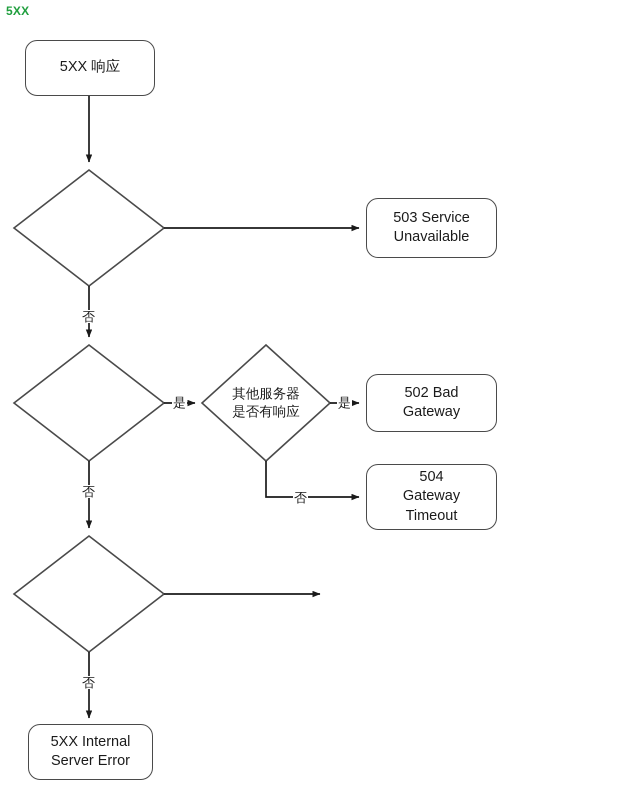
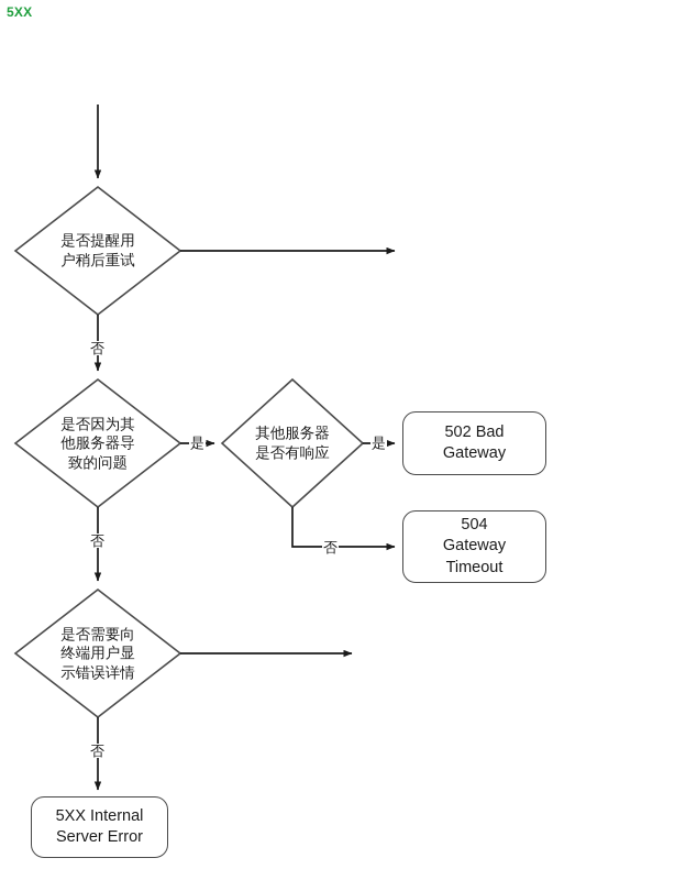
  5XX
- 5XX 响应
- 503 Service
- Unavailable
  502 Bad
  Gateway
  504
  Gateway
  Timeout
  5XX Internal
  Server Error
+ 是否提醒用
+ 户稍后重试
+ 是否因为其
+ 他服务器导
+ 致的问题
  其他服务器
  是否有响应
+ 是否需要向
+ 终端用户显
+ 示错误详情
  否
  是
  是
  否
  否
  否
